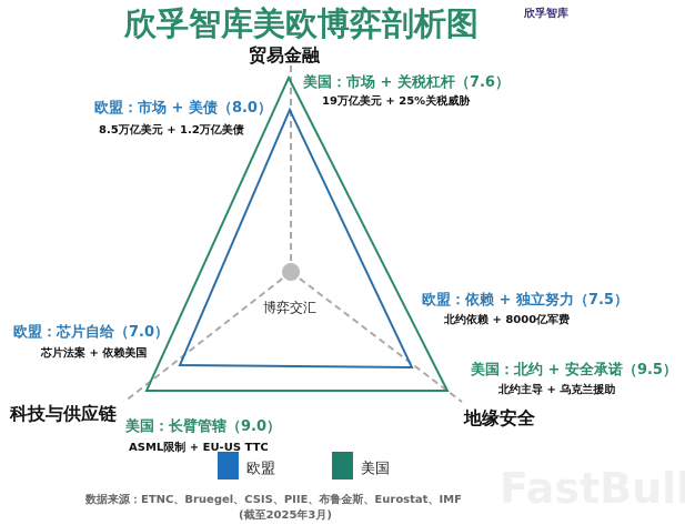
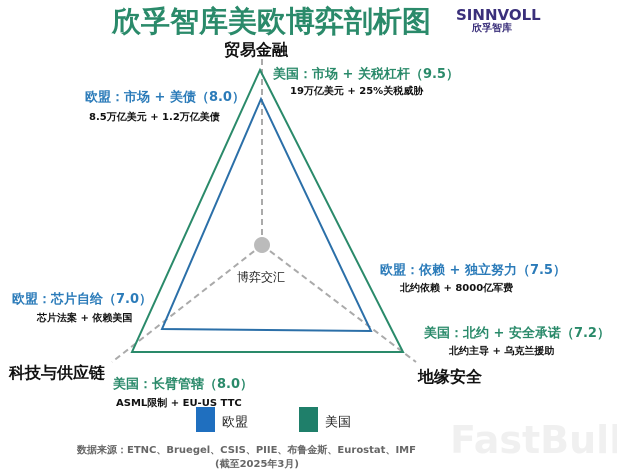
  欣孚智库美欧博弈剖析图
+ SINNVOLL
  欣孚智库
  贸易金融
  地缘安全
  科技与供应链
  博弈交汇
  欧盟：市场 + 美债（8.0）
  8.5万亿美元 + 1.2万亿美债
- 美国：市场 + 关税杠杆（7.6）
+ 美国：市场 + 关税杠杆（9.5）
  19万亿美元 + 25%关税威胁
  欧盟：依赖 + 独立努力（7.5）
  北约依赖 + 8000亿军费
- 美国：北约 + 安全承诺（9.5）
+ 美国：北约 + 安全承诺（7.2）
  北约主导 + 乌克兰援助
  欧盟：芯片自给（7.0）
  芯片法案 + 依赖美国
- 美国：长臂管辖（9.0）
+ 美国：长臂管辖（8.0）
  ASML限制 + EU-US TTC
  欧盟
  美国
  数据来源：ETNC、Bruegel、CSIS、PIIE、布鲁金斯、Eurostat、IMF
  (截至2025年3月)
